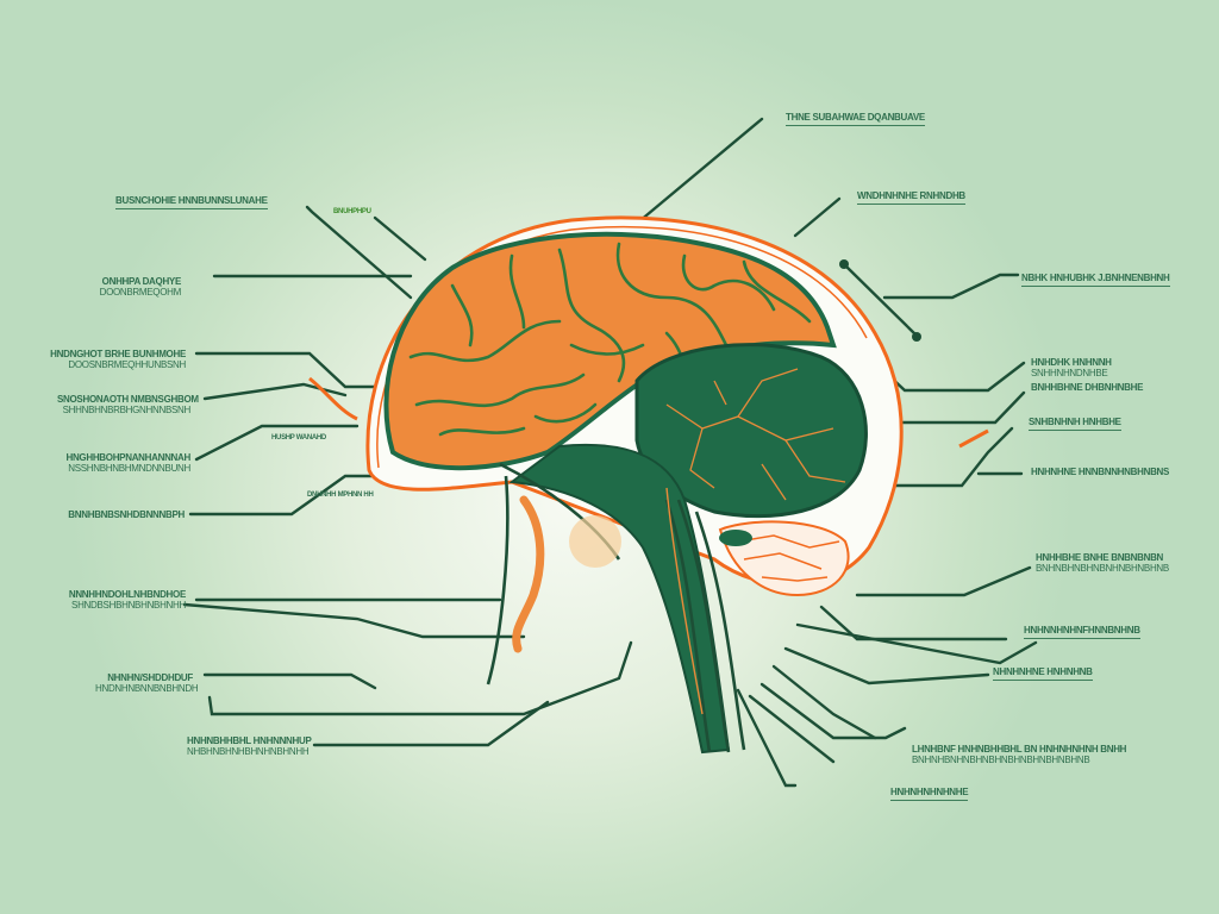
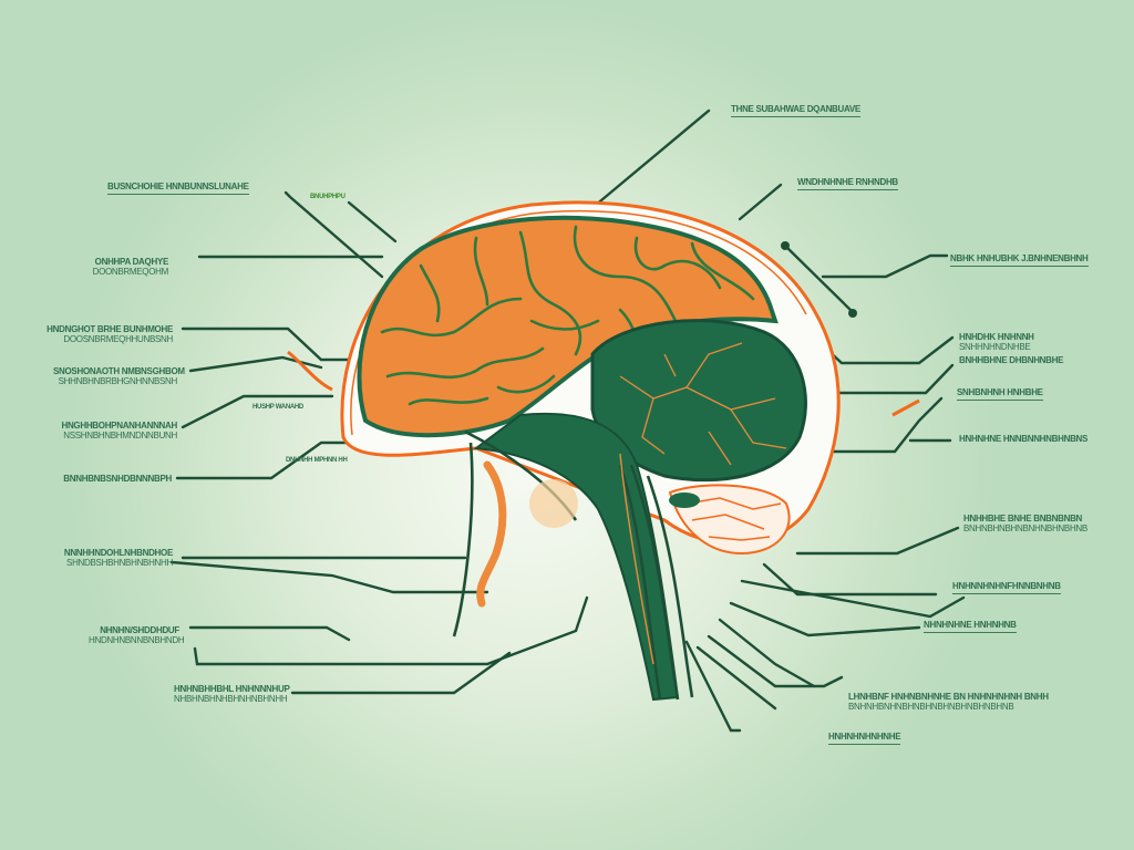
  THNE SUBAHWAE DQANBUAVE
  BUSNCHOHIE HNNBUNNSLUNAHE
  ONHHPA DAQHYE
  DOONBRMEQOHM
  HNDNGHOT BRHE BUNHMOHE
  DOOSNBRMEQHHUNBSNH
  SNOSHONAOTH NMBNSGHBOM
  SHHNBHNBRBHGNHNNBSNH
  HNGHHBOHPNANHANNNAH
  NSSHNBHNBHMNDNNBUNH
  BNNHBNBSNHDBNNNBPH
  NNNHHNDOHLNHBNDHOE
  SHNDBSHBHNBHNBHNHH
  NHNHN/SHDDHDUF
  HNDNHNBNNBNBHNDH
  HNHNBHHBHL HNHNNNHUP
  NHBHNBHNHBHNHNBHNHH
  WNDHNHNHE RNHNDHB
  NBHK HNHUBHK J.BNHNENBHNH
  HNHDHK HNHNNH
  SNHHNHNDNHBE
  BNHHBHNE DHBNHNBHE
  SNHBNHNH HNHBHE
  HNHNHNE HNNBNNHNBHNBNS
  HNHHBHE BNHE BNBNBNBN
  BNHNBHNBHNBNHNBHNBHNB
  HNHNNHNHNFHNNBNHNB
  NHNHNHNE HNHNHNB
- LHNHBNF HNHNBHHBHL BN HNHNHNHNH BNHH
+ LHNHBNF HNHNBNHNHE BN HNHNHNHNH BNHH
  BNHNHBNHNBHNBHNBHNBHNBHNBHNB
  HNHNHNHNHNHE
